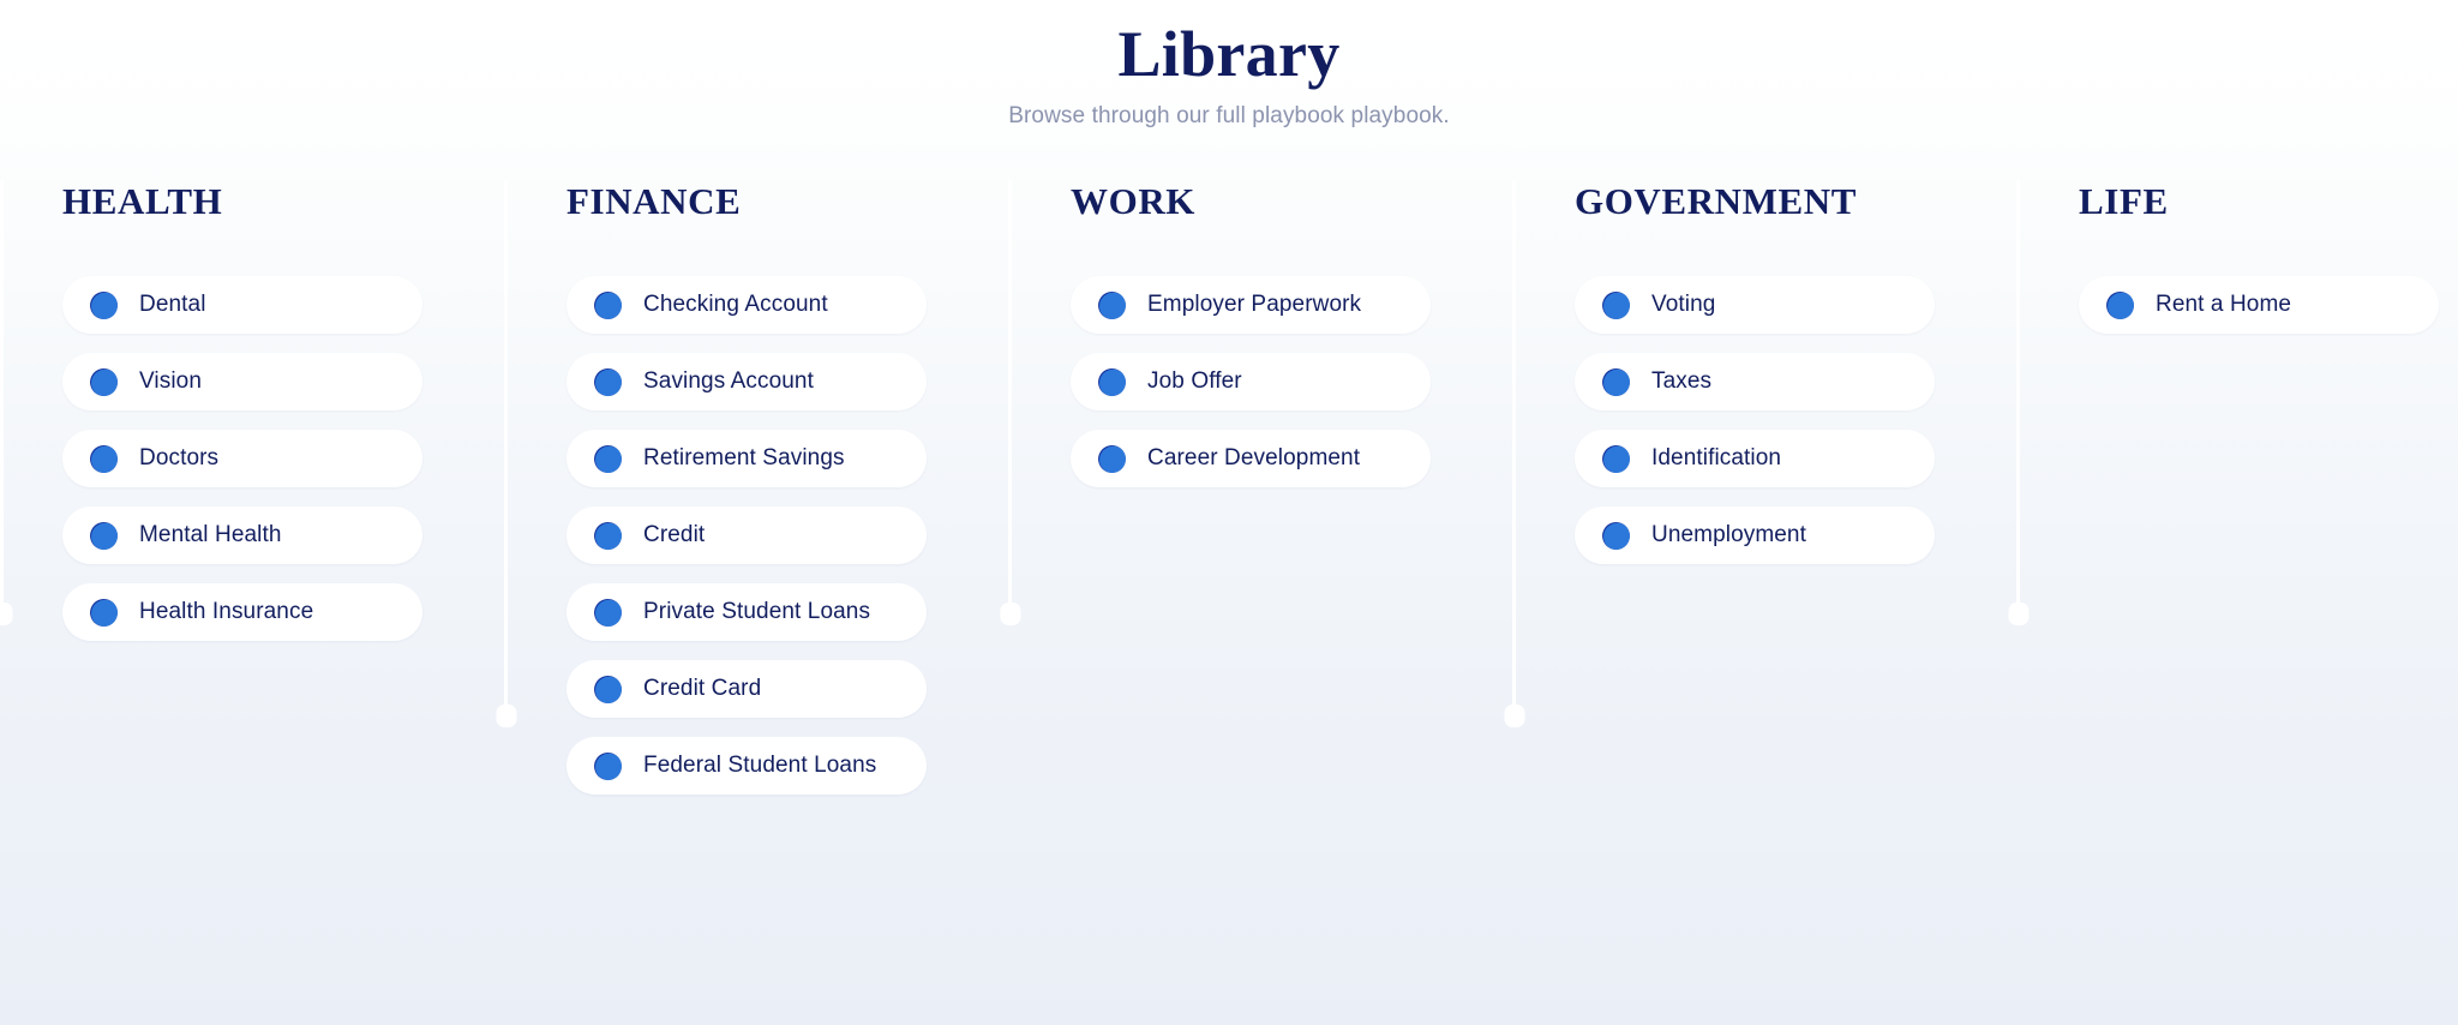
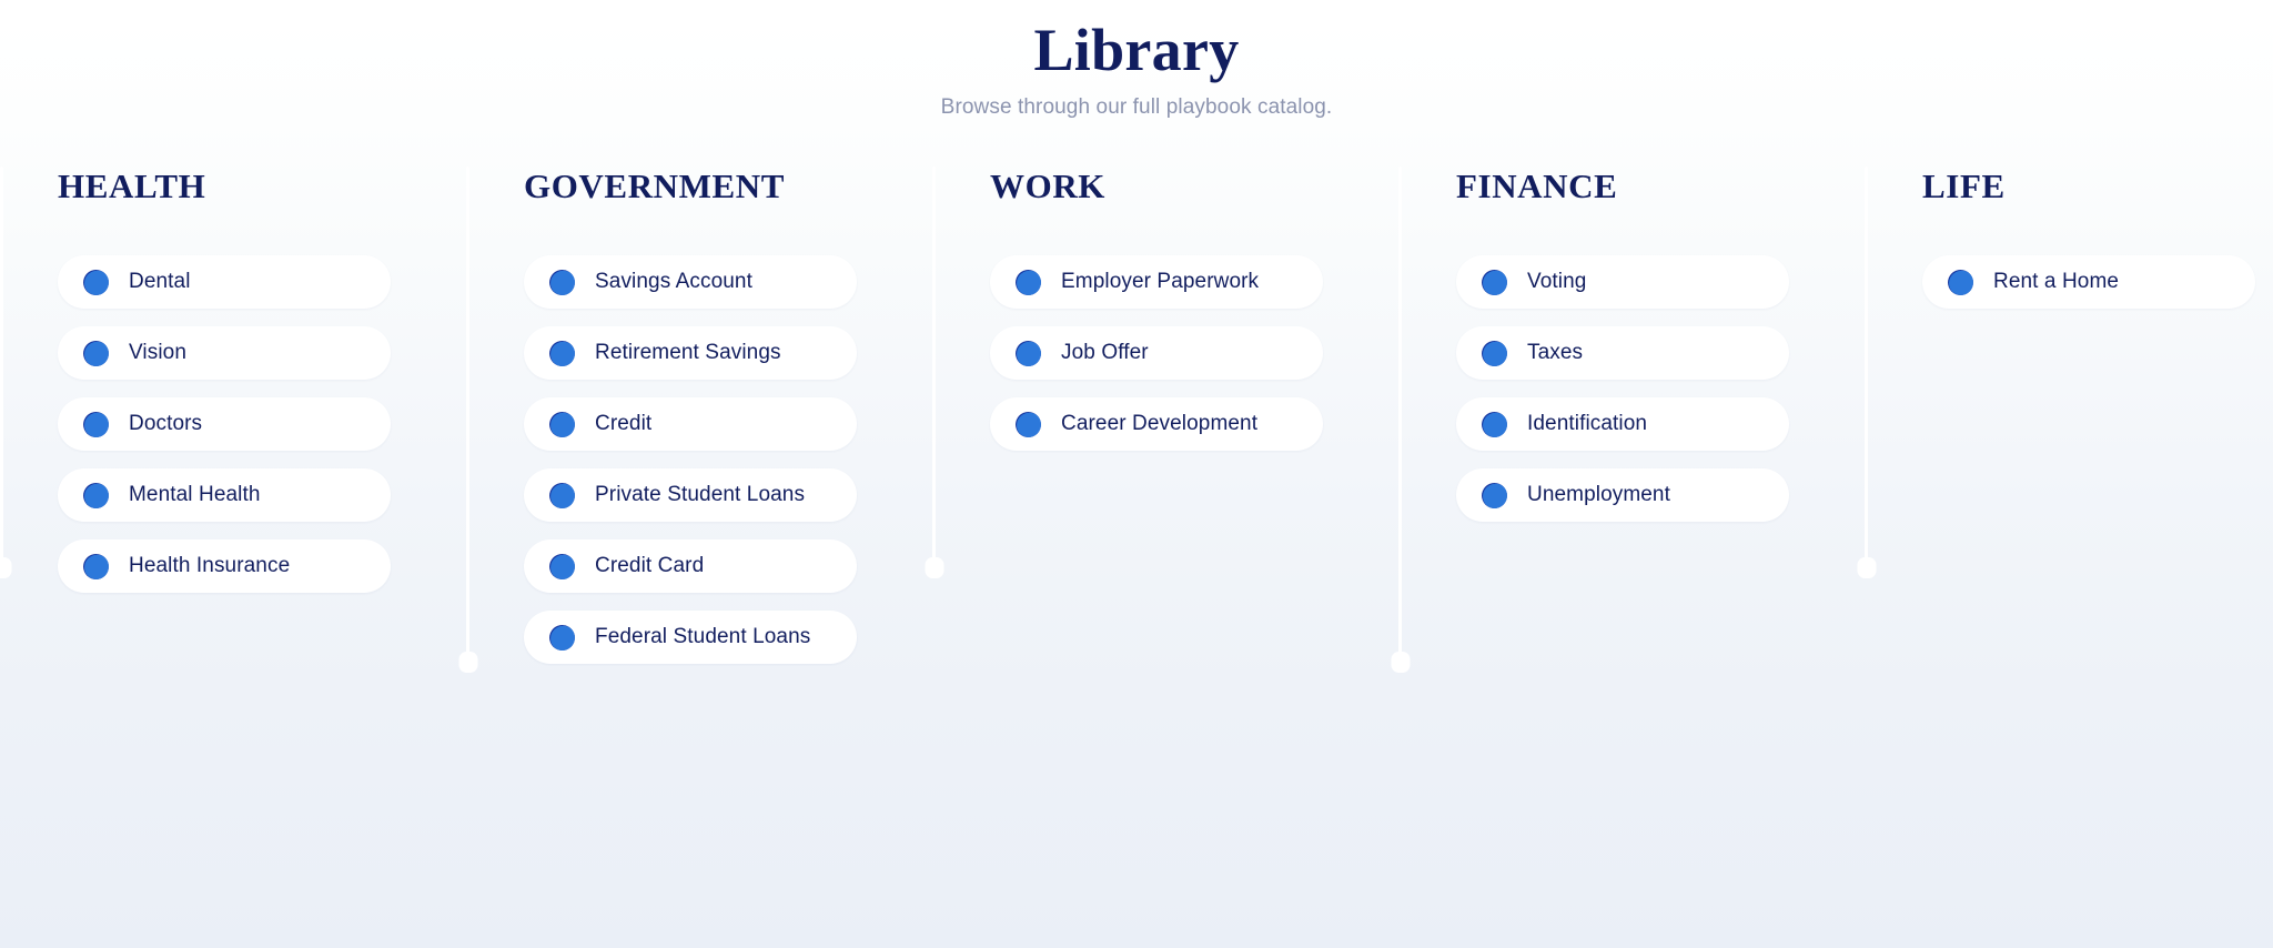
  Library
- Browse through our full playbook playbook.
+ Browse through our full playbook catalog.
  HEALTH
  Dental
  Vision
  Doctors
  Mental Health
  Health Insurance
- FINANCE
+ GOVERNMENT
- Checking Account
  Savings Account
  Retirement Savings
  Credit
  Private Student Loans
  Credit Card
  Federal Student Loans
  WORK
  Employer Paperwork
  Job Offer
  Career Development
- GOVERNMENT
+ FINANCE
  Voting
  Taxes
  Identification
  Unemployment
  LIFE
  Rent a Home
